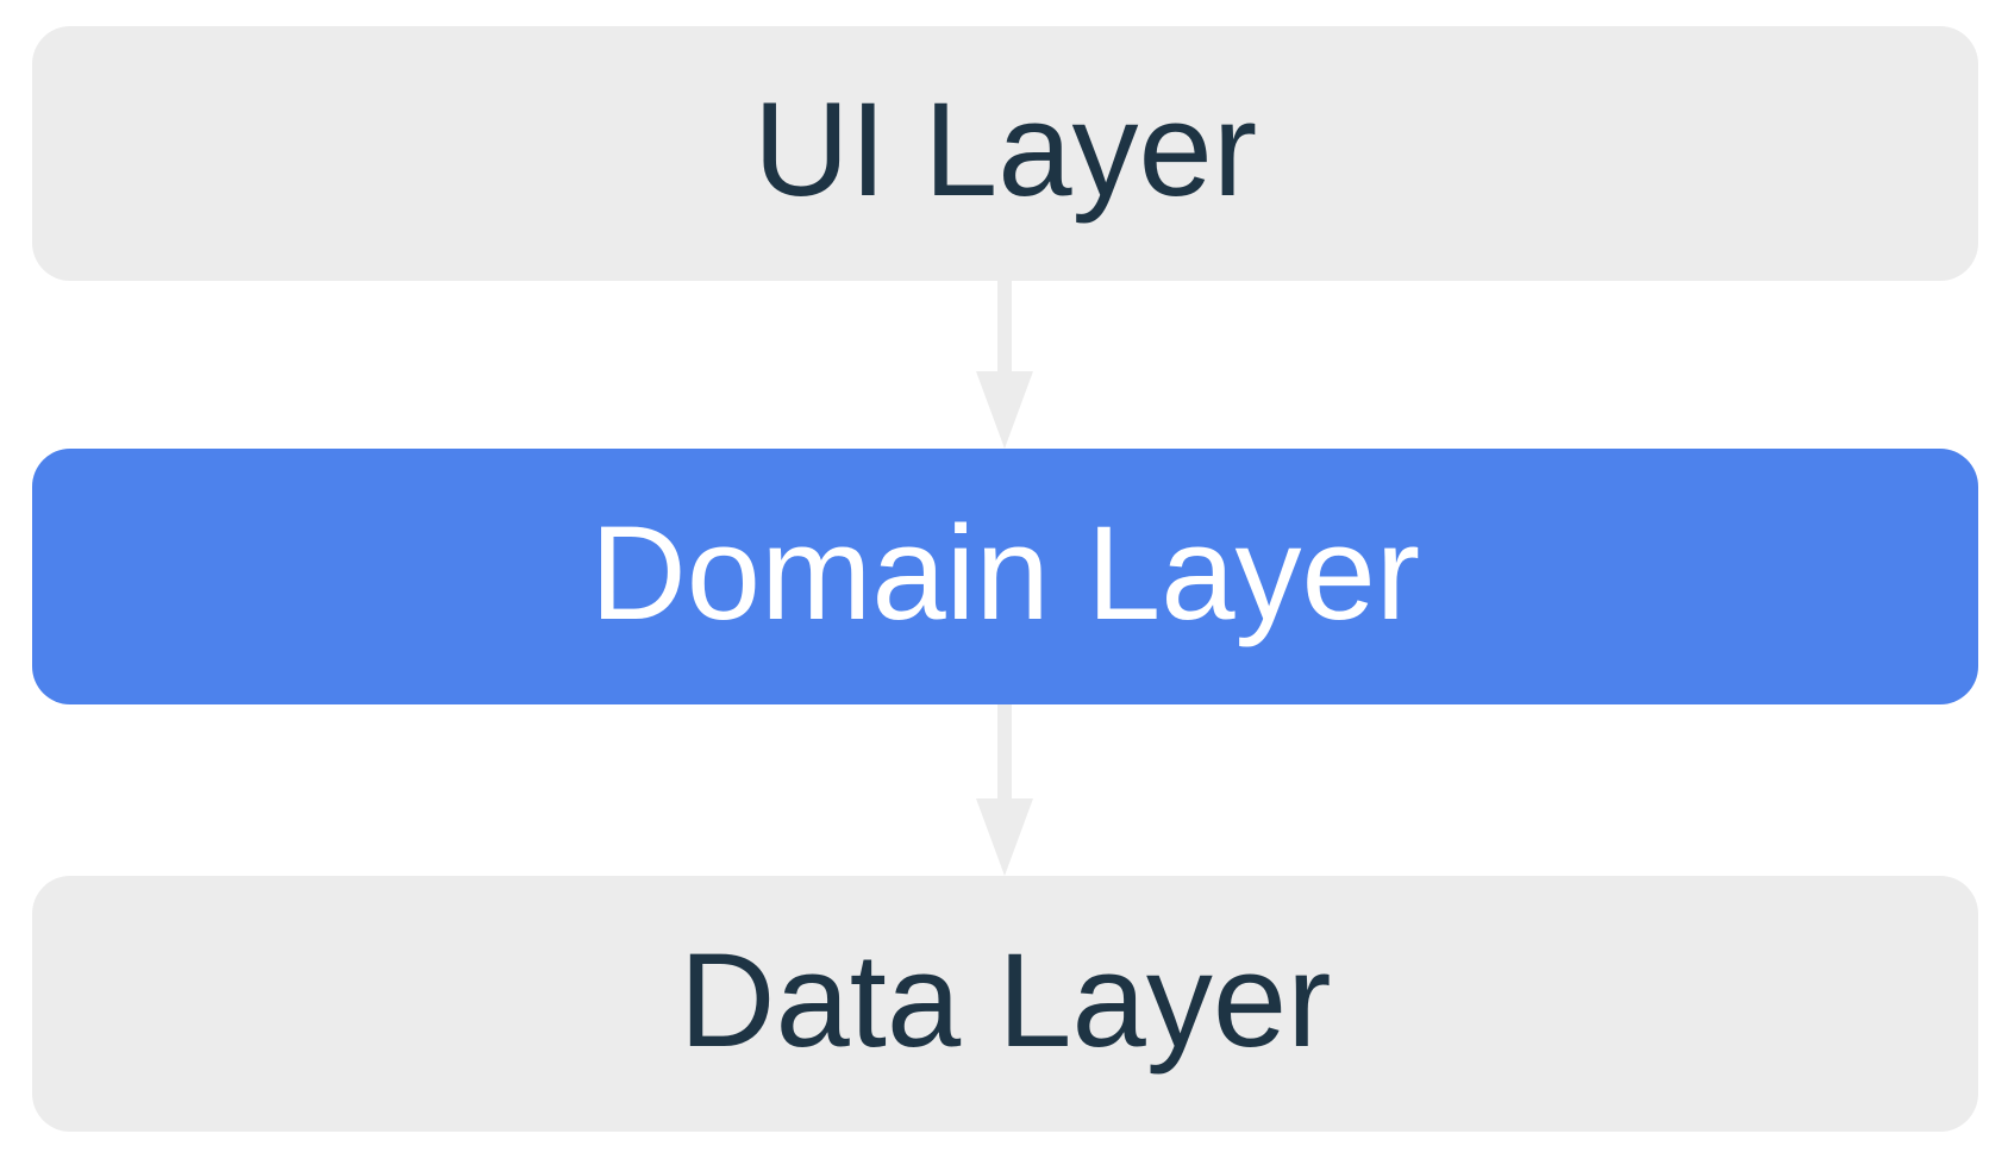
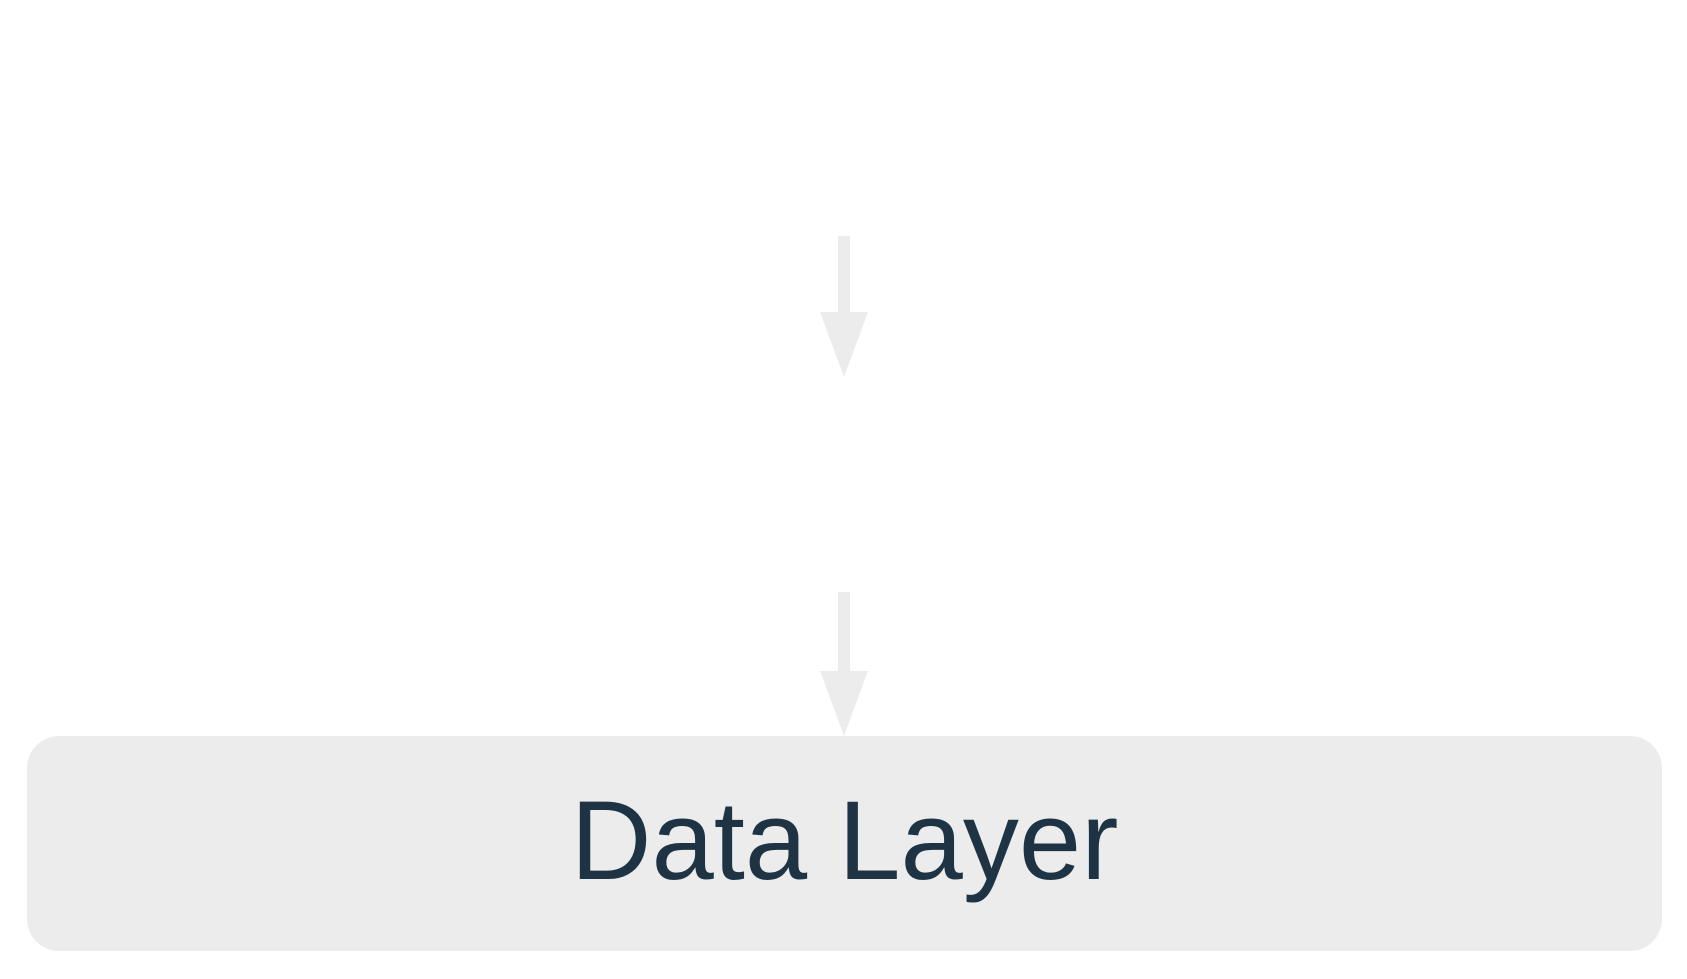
- UI Layer
- Domain Layer
  Data Layer
